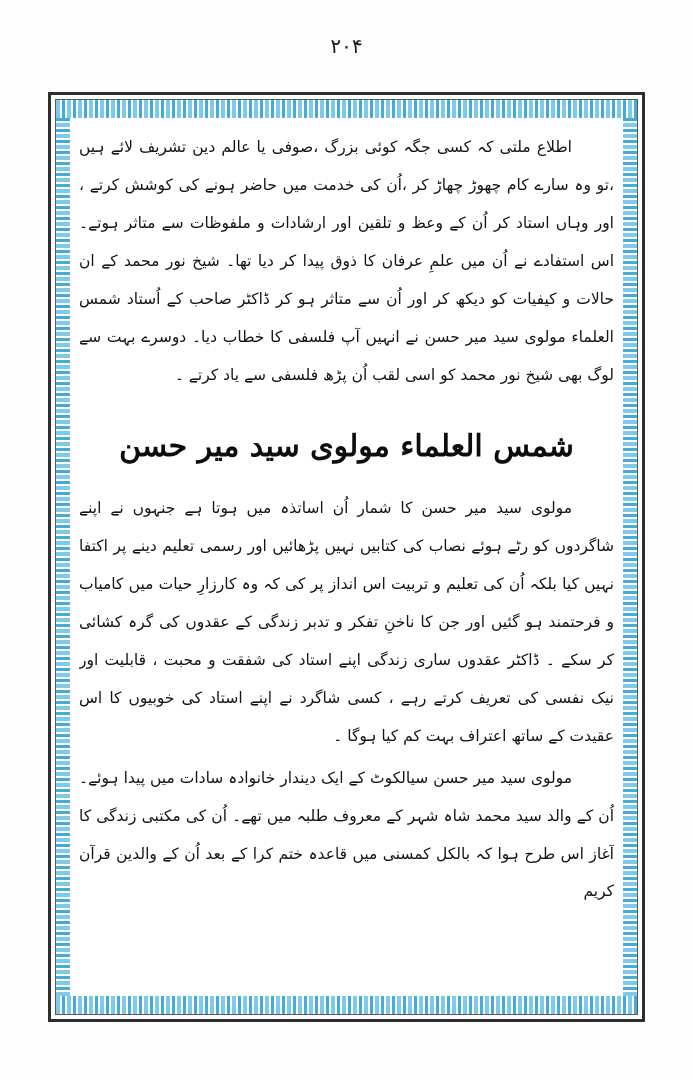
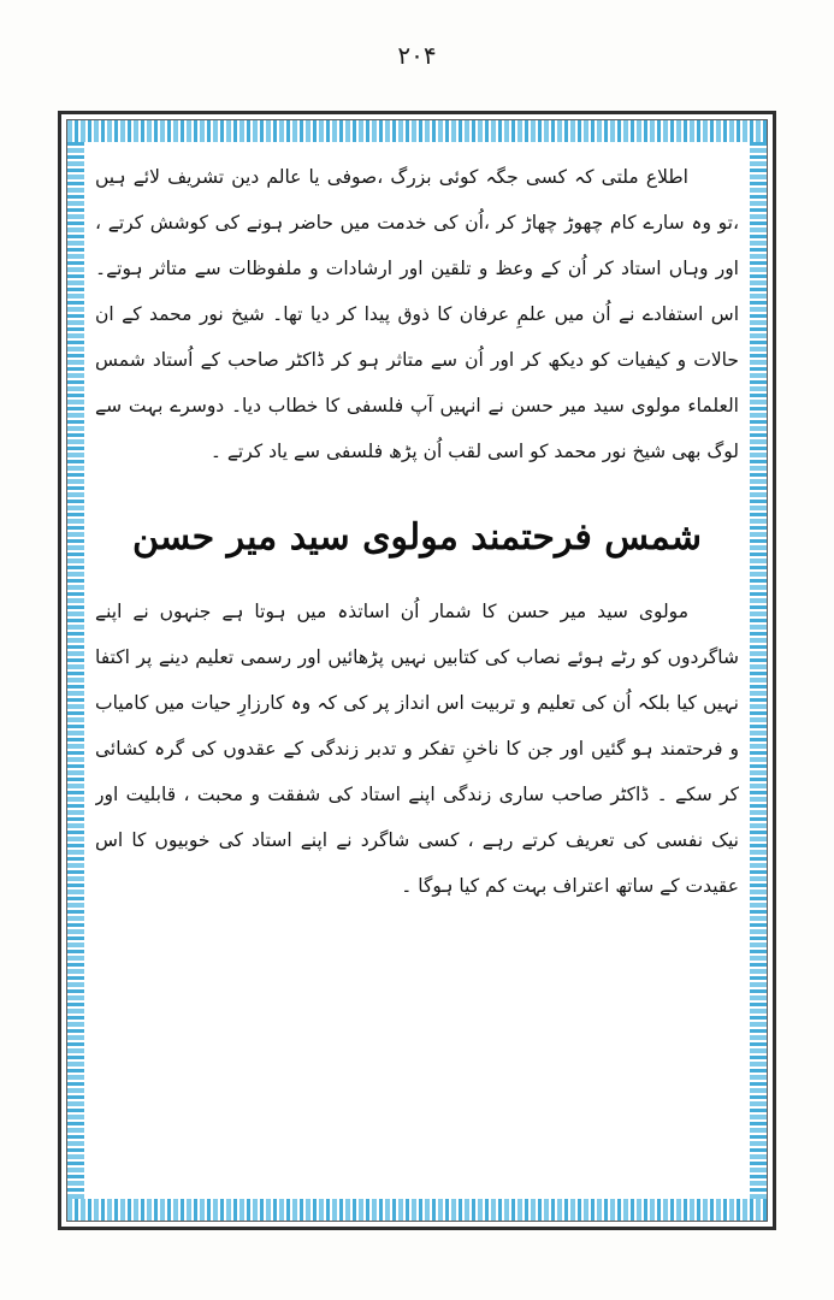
  ۲۰۴
  اطلاع ملتی کہ کسی جگہ کوئی بزرگ ،صوفی یا عالم دین تشریف لائے ہیں ،تو وہ سارے کام چھوڑ چھاڑ کر ،اُن کی خدمت میں حاضر ہونے کی کوشش کرتے ، اور وہاں استاد کر اُن کے وعظ و تلقین اور ارشادات و ملفوظات سے متاثر ہوتے۔ اس استفادے نے اُن میں علمِ عرفان کا ذوق پیدا کر دیا تھا۔ شیخ نور محمد کے ان حالات و کیفیات کو دیکھ کر اور اُن سے متاثر ہو کر ڈاکٹر صاحب کے اُستاد شمس العلماء مولوی سید میر حسن نے انہیں آپ فلسفی کا خطاب دیا۔ دوسرے بہت سے لوگ بھی شیخ نور محمد کو اسی لقب اُن پڑھ فلسفی سے یاد کرتے ۔
- شمس العلماء مولوی سید میر حسن
+ شمس فرحتمند مولوی سید میر حسن
- مولوی سید میر حسن کا شمار اُن اساتذہ میں ہوتا ہے جنہوں نے اپنے شاگردوں کو رٹے ہوئے نصاب کی کتابیں نہیں پڑھائیں اور رسمی تعلیم دینے پر اکتفا نہیں کیا بلکہ اُن کی تعلیم و تربیت اس انداز پر کی کہ وہ کارزارِ حیات میں کامیاب و فرحتمند ہو گئیں اور جن کا ناخنِ تفکر و تدبر زندگی کے عقدوں کی گرہ کشائی کر سکے ۔ ڈاکٹر عقدوں ساری زندگی اپنے استاد کی شفقت و محبت ، قابلیت اور نیک نفسی کی تعریف کرتے رہے ، کسی شاگرد نے اپنے استاد کی خوبیوں کا اس عقیدت کے ساتھ اعتراف بہت کم کیا ہوگا ۔
+ مولوی سید میر حسن کا شمار اُن اساتذہ میں ہوتا ہے جنہوں نے اپنے شاگردوں کو رٹے ہوئے نصاب کی کتابیں نہیں پڑھائیں اور رسمی تعلیم دینے پر اکتفا نہیں کیا بلکہ اُن کی تعلیم و تربیت اس انداز پر کی کہ وہ کارزارِ حیات میں کامیاب و فرحتمند ہو گئیں اور جن کا ناخنِ تفکر و تدبر زندگی کے عقدوں کی گرہ کشائی کر سکے ۔ ڈاکٹر صاحب ساری زندگی اپنے استاد کی شفقت و محبت ، قابلیت اور نیک نفسی کی تعریف کرتے رہے ، کسی شاگرد نے اپنے استاد کی خوبیوں کا اس عقیدت کے ساتھ اعتراف بہت کم کیا ہوگا ۔
- مولوی سید میر حسن سیالکوٹ کے ایک دیندار خانوادہ سادات میں پیدا ہوئے۔ اُن کے والد سید محمد شاہ شہر کے معروف طلبہ میں تھے۔ اُن کی مکتبی زندگی کا آغاز اس طرح ہوا کہ بالکل کمسنی میں قاعدہ ختم کرا کے بعد اُن کے والدین قرآن کریم
